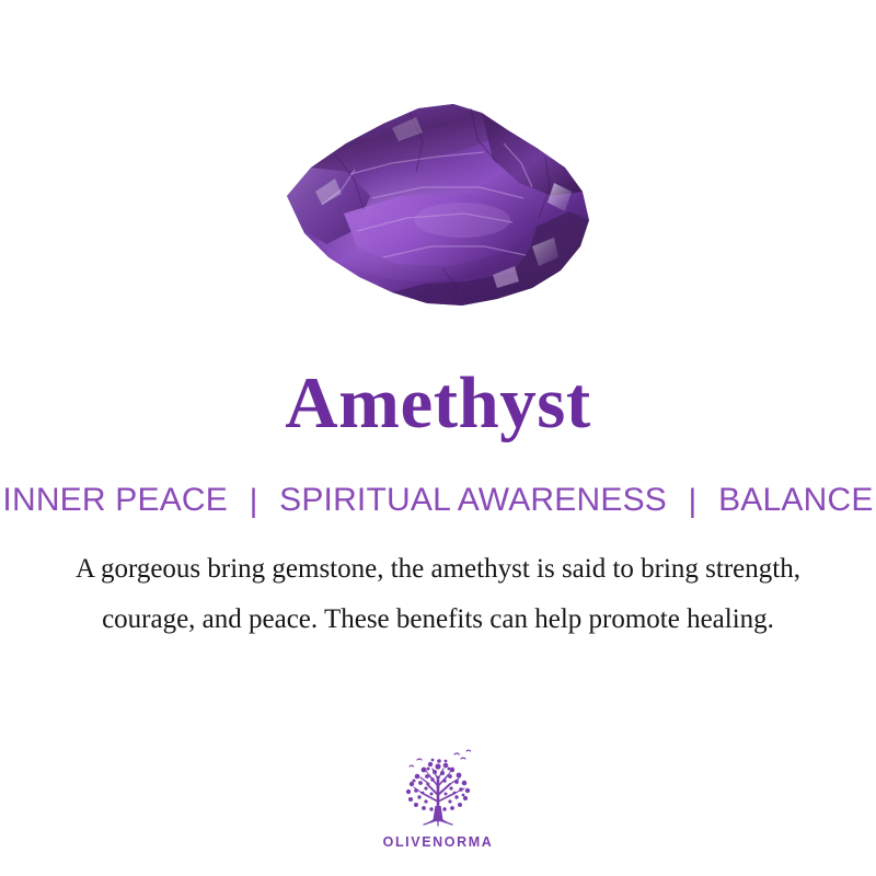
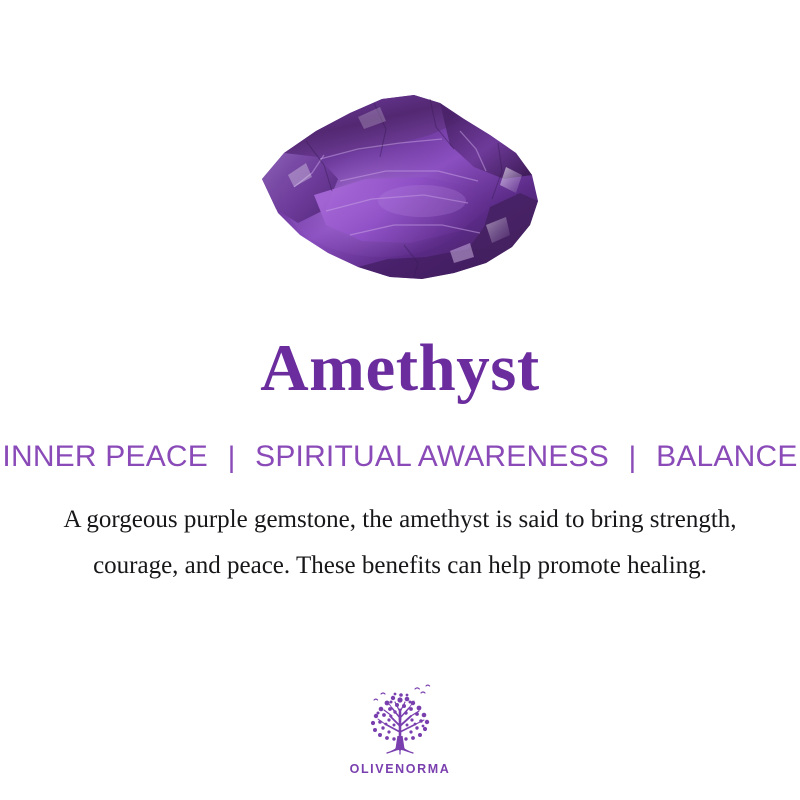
  Amethyst
  INNER PEACE | SPIRITUAL AWARENESS | BALANCE
- A gorgeous bring gemstone, the amethyst is said to bring strength, courage, and peace. These benefits can help promote healing.
+ A gorgeous purple gemstone, the amethyst is said to bring strength, courage, and peace. These benefits can help promote healing.
  OLIVENORMA
